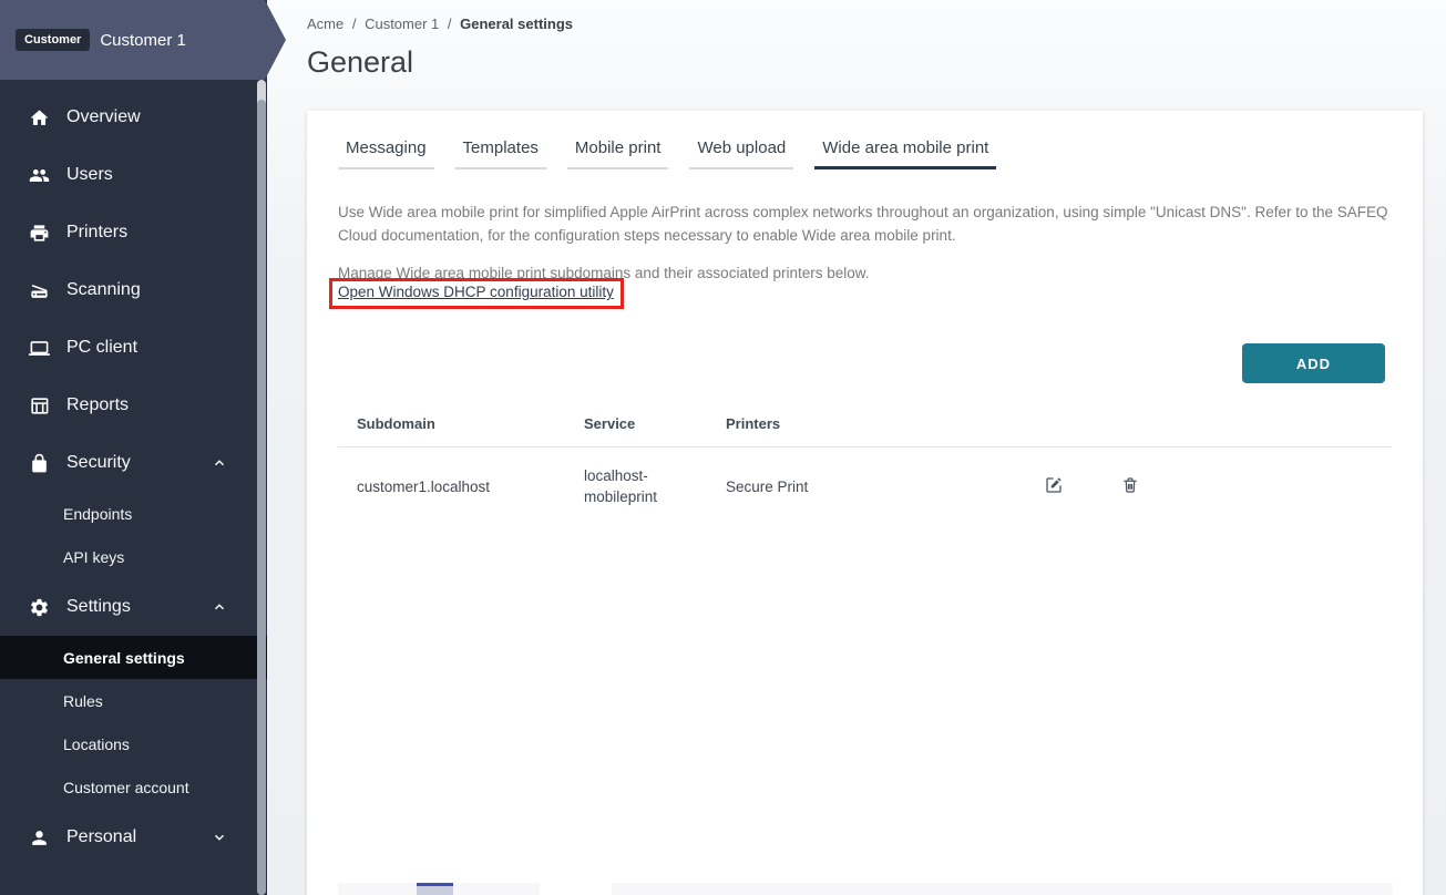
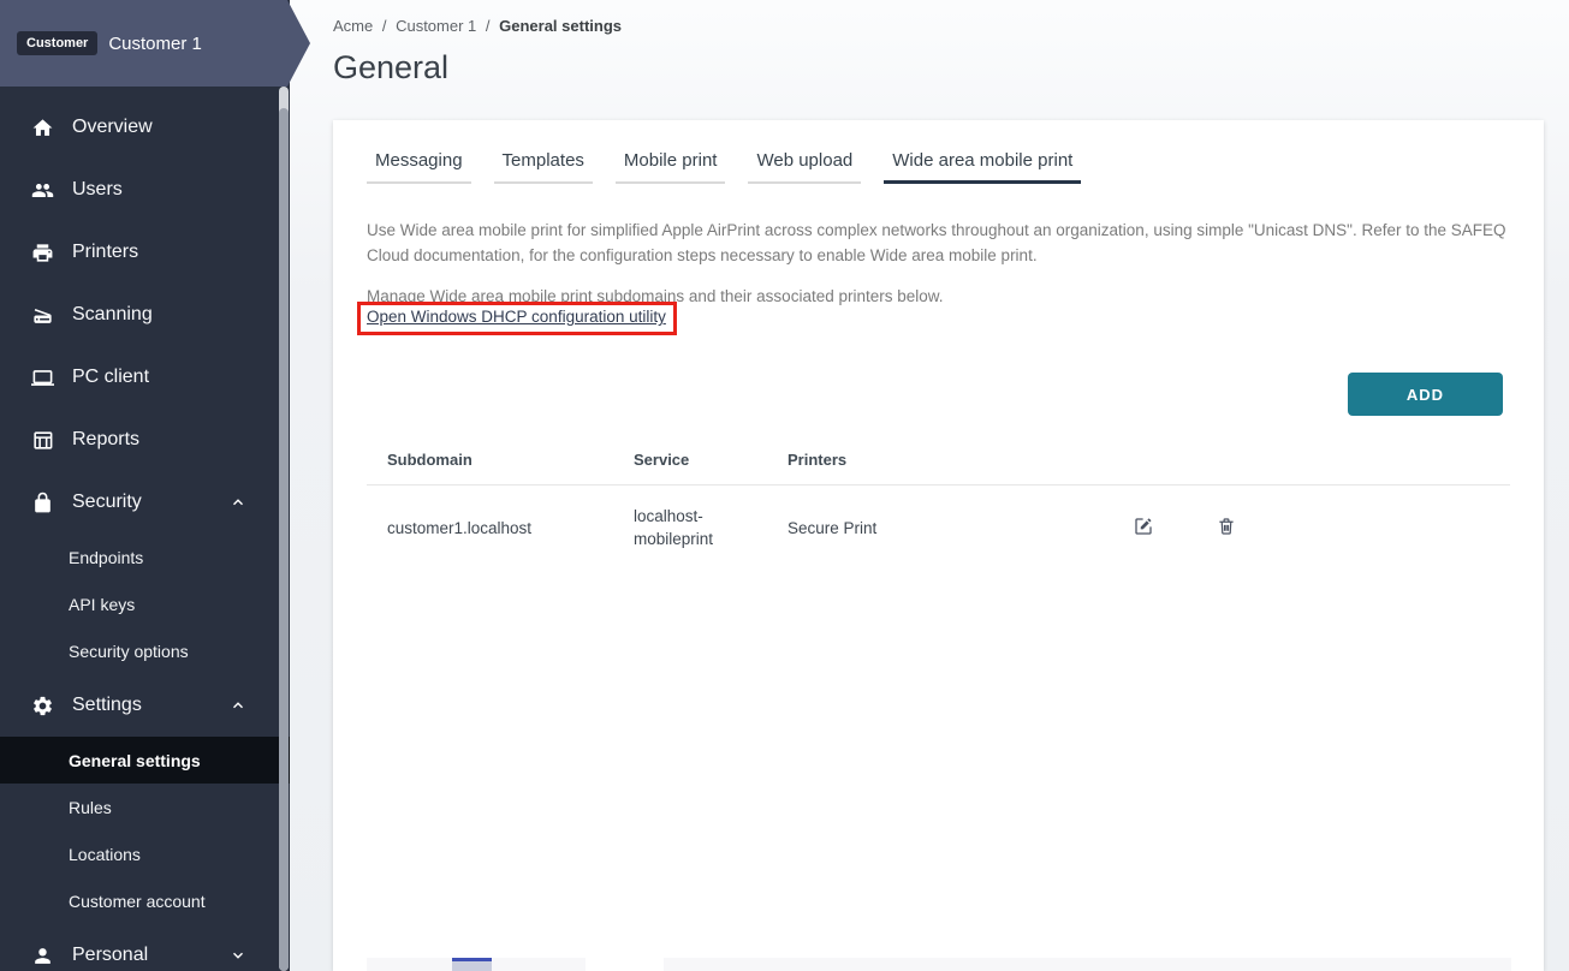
  Customer
  Customer 1
  Overview
  Users
  Printers
  Scanning
  PC client
  Reports
  Security
  Endpoints
  API keys
+ Security options
  Settings
  General settings
  Rules
  Locations
  Customer account
  Personal
  Acme / Customer 1 / General settings
  General
  Messaging
  Templates
  Mobile print
  Web upload
  Wide area mobile print
  Use Wide area mobile print for simplified Apple AirPrint across complex networks throughout an organization, using simple "Unicast DNS". Refer to the SAFEQ Cloud documentation, for the configuration steps necessary to enable Wide area mobile print.
  Manage Wide area mobile print subdomains and their associated printers below.
  Open Windows DHCP configuration utility
  ADD
  Subdomain
  Service
  Printers
  customer1.localhost
  localhost-mobileprint
  Secure Print
